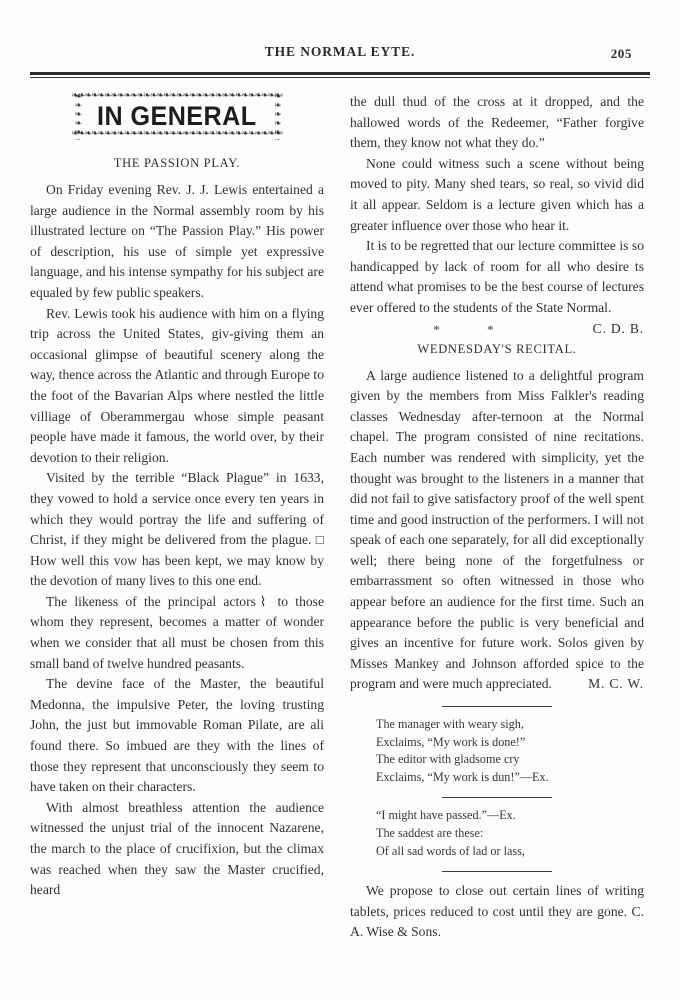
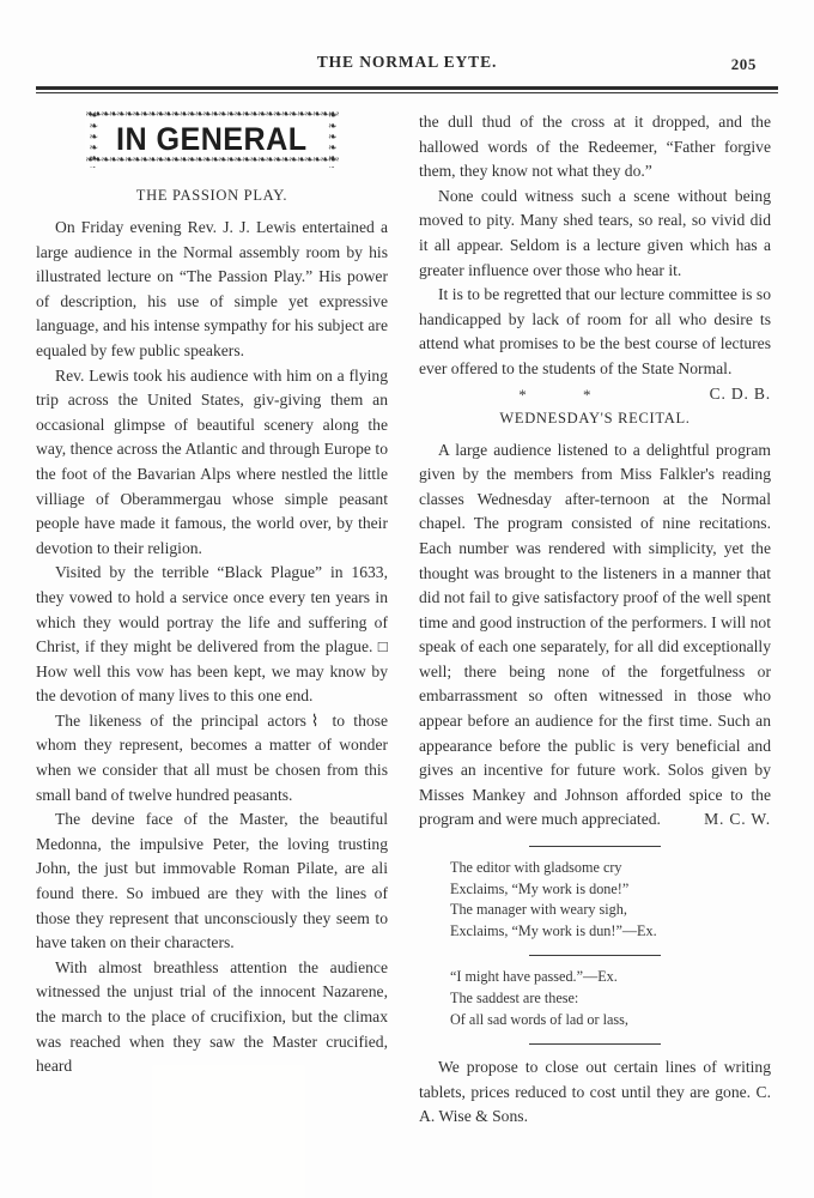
  THE NORMAL EYTE.
  205
  ❧❧❧❧❧❧❧❧❧❧❧❧❧❧❧❧❧❧❧❧❧❧❧❧❧❧❧❧❧❧❧❧
  ❧❧❧❧❧❧❧❧❧❧❧❧❧❧❧❧❧❧❧❧❧❧❧❧❧❧❧❧❧❧❧❧
  IN GENERAL
  THE PASSION PLAY.
  On Friday evening Rev. J. J. Lewis entertained a large audience in the Normal assembly room by his illustrated lecture on “The Passion Play.” His power of description, his use of simple yet expressive language, and his intense sympathy for his subject are equaled by few public speakers.
  Rev. Lewis took his audience with him on a flying trip across the United States, giv-giving them an occasional glimpse of beautiful scenery along the way, thence across the Atlantic and through Europe to the foot of the Bavarian Alps where nestled the little villiage of Oberammergau whose simple peasant people have made it famous, the world over, by their devotion to their religion.
  Visited by the terrible “Black Plague” in 1633, they vowed to hold a service once every ten years in which they would portray the life and suffering of Christ, if they might be delivered from the plague. □ How well this vow has been kept, we may know by the devotion of many lives to this one end.
  The likeness of the principal actors⌇ to those whom they represent, becomes a matter of wonder when we consider that all must be chosen from this small band of twelve hundred peasants.
  The devine face of the Master, the beautiful Medonna, the impulsive Peter, the loving trusting John, the just but immovable Roman Pilate, are ali found there. So imbued are they with the lines of those they represent that unconsciously they seem to have taken on their characters.
  With almost breathless attention the audience witnessed the unjust trial of the innocent Nazarene, the march to the place of crucifixion, but the climax was reached when they saw the Master crucified, heard
  the dull thud of the cross at it dropped, and the hallowed words of the Redeemer, “Father forgive them, they know not what they do.”
  None could witness such a scene without being moved to pity. Many shed tears, so real, so vivid did it all appear. Seldom is a lecture given which has a greater influence over those who hear it.
  It is to be regretted that our lecture committee is so handicapped by lack of room for all who desire ts attend what promises to be the best course of lectures ever offered to the students of the State Normal.
  C. D. B.
  * *
  WEDNESDAY'S RECITAL.
  A large audience listened to a delightful program given by the members from Miss Falkler's reading classes Wednesday after-ternoon at the Normal chapel. The program consisted of nine recitations. Each number was rendered with simplicity, yet the thought was brought to the listeners in a manner that did not fail to give satisfactory proof of the well spent time and good instruction of the performers. I will not speak of each one separately, for all did exceptionally well; there being none of the forgetfulness or embarrassment so often witnessed in those who appear before an audience for the first time. Such an appearance before the public is very beneficial and gives an incentive for future work. Solos given by Misses Mankey and Johnson afforded spice to the program and were much appreciated.
  M. C. W.
- The manager with weary sigh,
+ The editor with gladsome cry
  Exclaims, “My work is done!”
- The editor with gladsome cry
+ The manager with weary sigh,
  Exclaims, “My work is dun!”—Ex.
  “I might have passed.”—Ex.
  The saddest are these:
  Of all sad words of lad or lass,
  We propose to close out certain lines of writing tablets, prices reduced to cost until they are gone. C. A. Wise & Sons.
